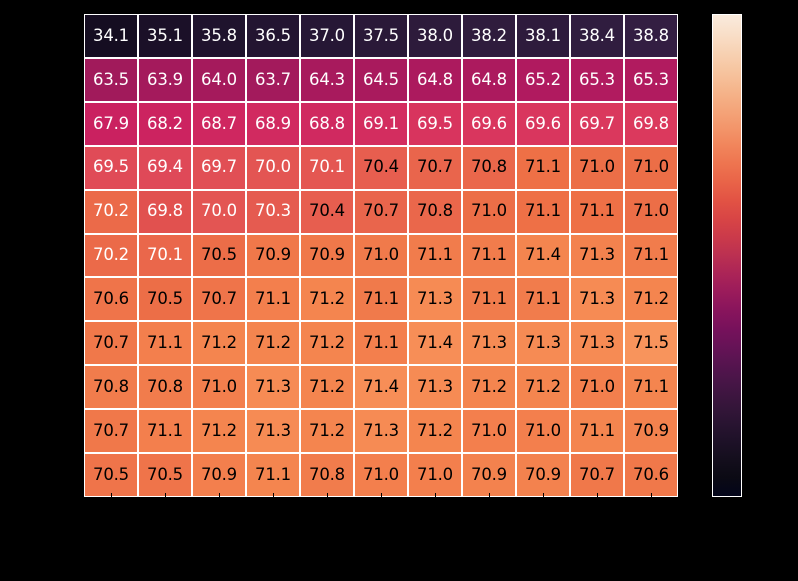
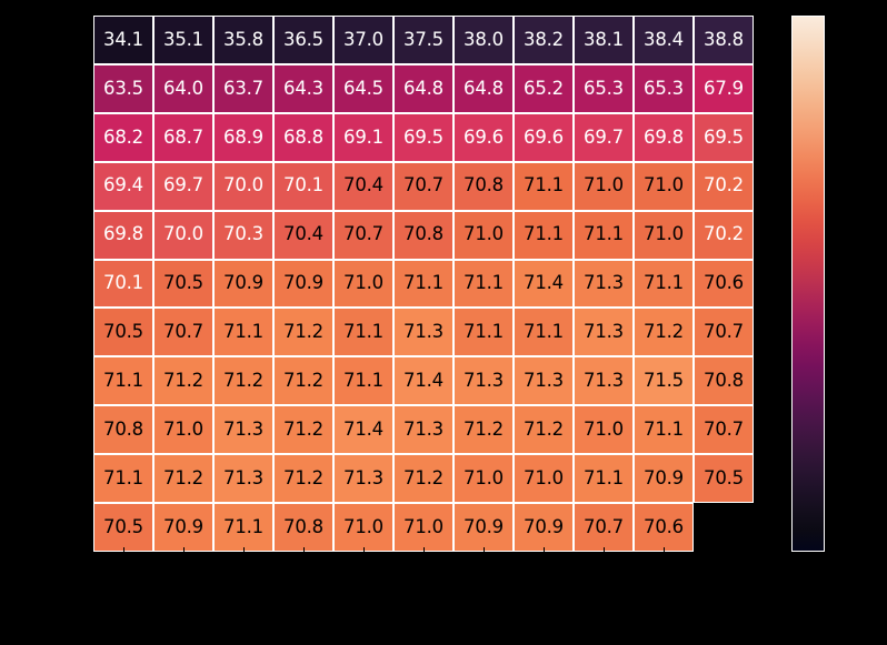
  34.1
  35.1
  35.8
  36.5
  37.0
  37.5
  38.0
  38.2
  38.1
  38.4
  38.8
  63.5
- 63.9
  64.0
  63.7
  64.3
  64.5
  64.8
  64.8
  65.2
  65.3
  65.3
  67.9
  68.2
  68.7
  68.9
  68.8
  69.1
  69.5
  69.6
  69.6
  69.7
  69.8
  69.5
  69.4
  69.7
  70.0
  70.1
  70.4
  70.7
  70.8
  71.1
  71.0
  71.0
  70.2
  69.8
  70.0
  70.3
  70.4
  70.7
  70.8
  71.0
  71.1
  71.1
  71.0
  70.2
  70.1
  70.5
  70.9
  70.9
  71.0
  71.1
  71.1
  71.4
  71.3
  71.1
  70.6
  70.5
  70.7
  71.1
  71.2
  71.1
  71.3
  71.1
  71.1
  71.3
  71.2
  70.7
  71.1
  71.2
  71.2
  71.2
  71.1
  71.4
  71.3
  71.3
  71.3
  71.5
  70.8
  70.8
  71.0
  71.3
  71.2
  71.4
  71.3
  71.2
  71.2
  71.0
  71.1
  70.7
  71.1
  71.2
  71.3
  71.2
  71.3
  71.2
  71.0
  71.0
  71.1
  70.9
  70.5
  70.5
  70.9
  71.1
  70.8
  71.0
  71.0
  70.9
  70.9
  70.7
  70.6
